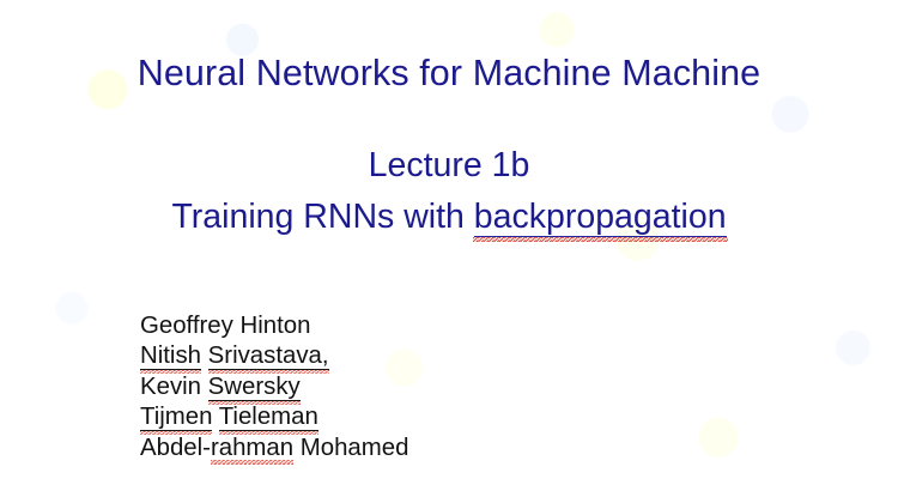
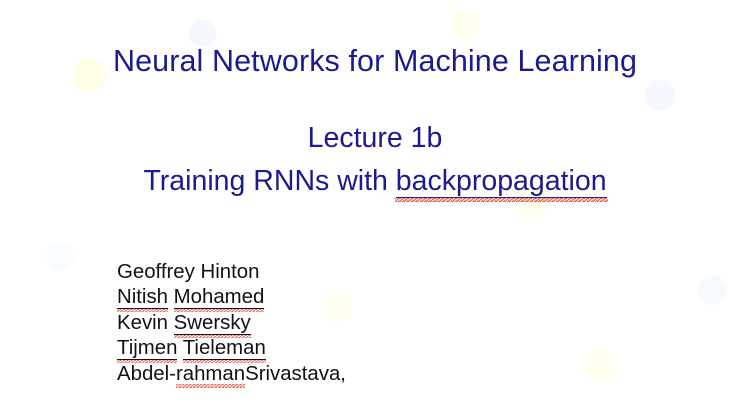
- Neural Networks for Machine Machine
+ Neural Networks for Machine Learning
  Lecture 1b
  Training RNNs with backpropagation
  Geoffrey Hinton
- Nitish Srivastava,
+ Nitish Mohamed
  Kevin Swersky
  Tijmen Tieleman
- Abdel-rahman Mohamed
+ Abdel-rahmanSrivastava,
